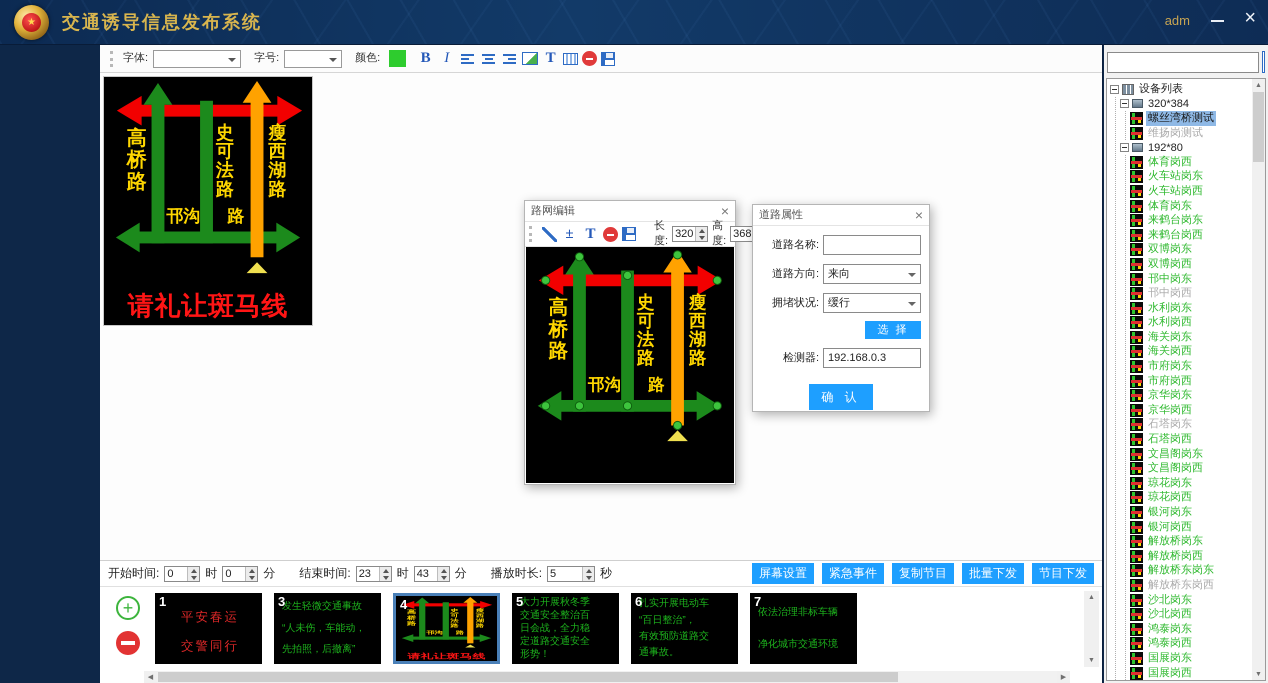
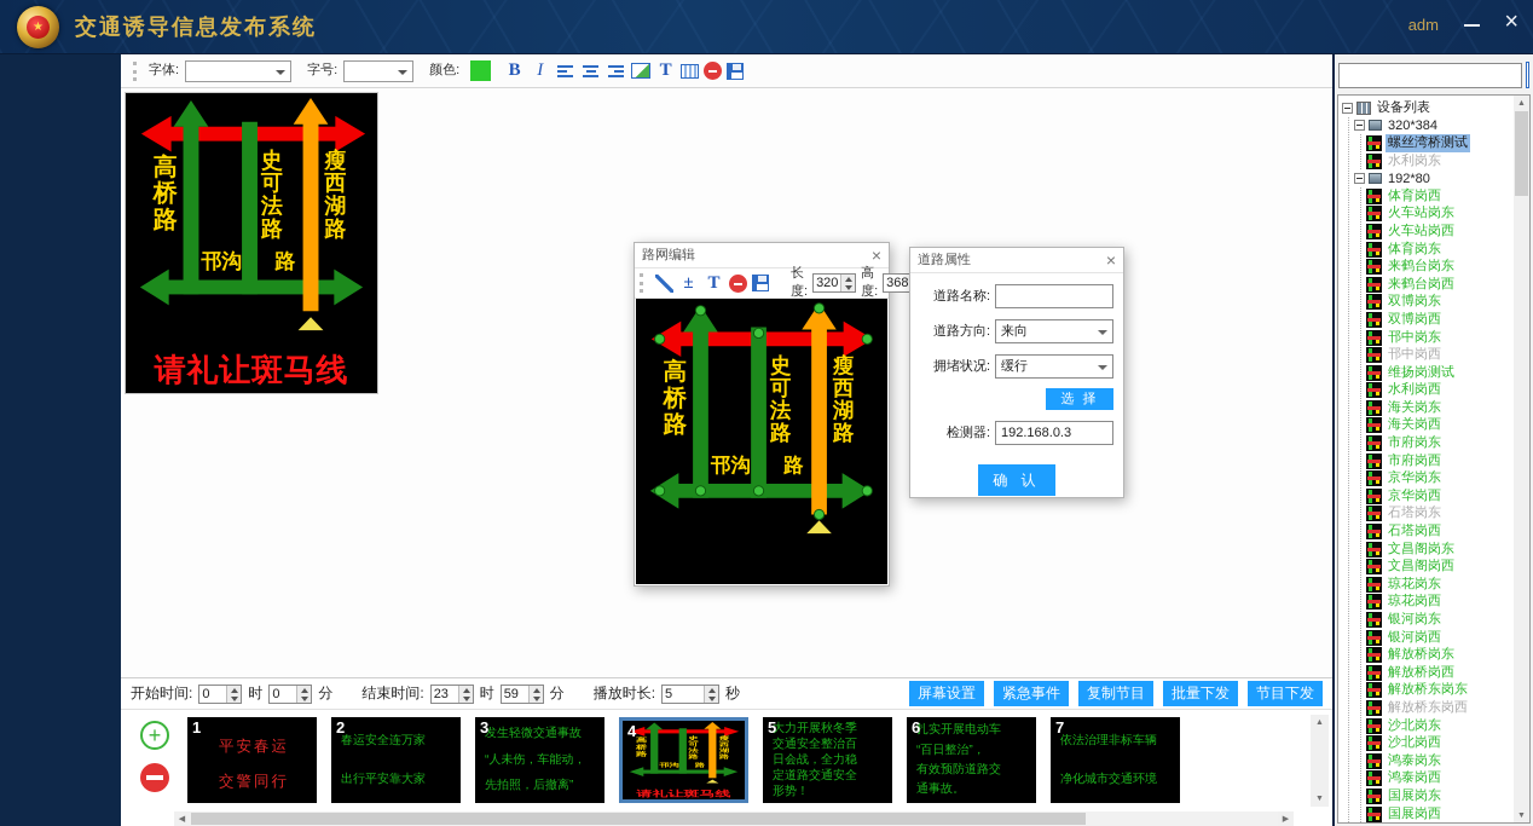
  ★
  交通诱导信息发布系统
  adm
  ×
  字体:
  字号:
  颜色:
  B
  I
  T
  高桥路
  史可法路
  瘦西湖路
  邗沟
  路
  请礼让斑马线
  路网编辑
  ×
  ±
  T
  长度:
  320
  高度:
  368
  高桥路
  史可法路
  瘦西湖路
  邗沟
  路
  道路属性
  ×
  道路名称:
  道路方向:
  来向
  拥堵状况:
  缓行
  选 择
  检测器:
  192.168.0.3
  确 认
  开始时间:
  0
  时
  0
  分
  结束时间:
  23
  时
- 43
+ 59
  分
  播放时长:
  5
  秒
  屏幕设置
  紧急事件
  复制节目
  批量下发
  节目下发
  +
  1
  平安春运
  交警同行
+ 2
+ 春运安全连万家
+ 出行平安靠大家
  3
  发生轻微交通事故
  “人未伤，车能动，
  先拍照，后撤离”
  4
  5
  大力开展秋冬季
  交通安全整治百
  日会战，全力稳
  定道路交通安全
  形势！
  6
  扎实开展电动车
  “百日整治”，
  有效预防道路交
  通事故。
  7
  依法治理非标车辆
  净化城市交通环境
  设备列表
  320*384
  螺丝湾桥测试
- 维扬岗测试
+ 水利岗东
  192*80
  体育岗西
  火车站岗东
  火车站岗西
  体育岗东
  来鹤台岗东
  来鹤台岗西
  双博岗东
  双博岗西
  邗中岗东
  邗中岗西
- 水利岗东
+ 维扬岗测试
  水利岗西
  海关岗东
  海关岗西
  市府岗东
  市府岗西
  京华岗东
  京华岗西
  石塔岗东
  石塔岗西
  文昌阁岗东
  文昌阁岗西
  琼花岗东
  琼花岗西
  银河岗东
  银河岗西
  解放桥岗东
  解放桥岗西
  解放桥东岗东
  解放桥东岗西
  沙北岗东
  沙北岗西
  鸿泰岗东
  鸿泰岗西
  国展岗东
  国展岗西
